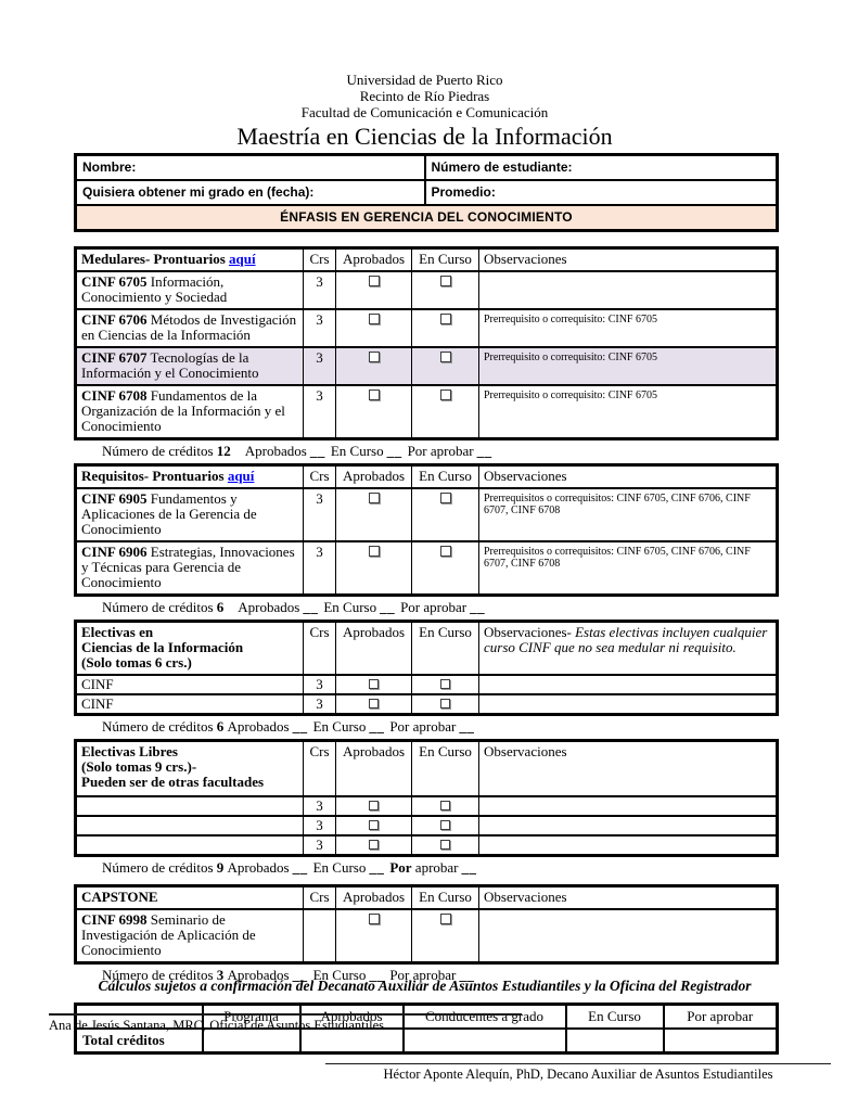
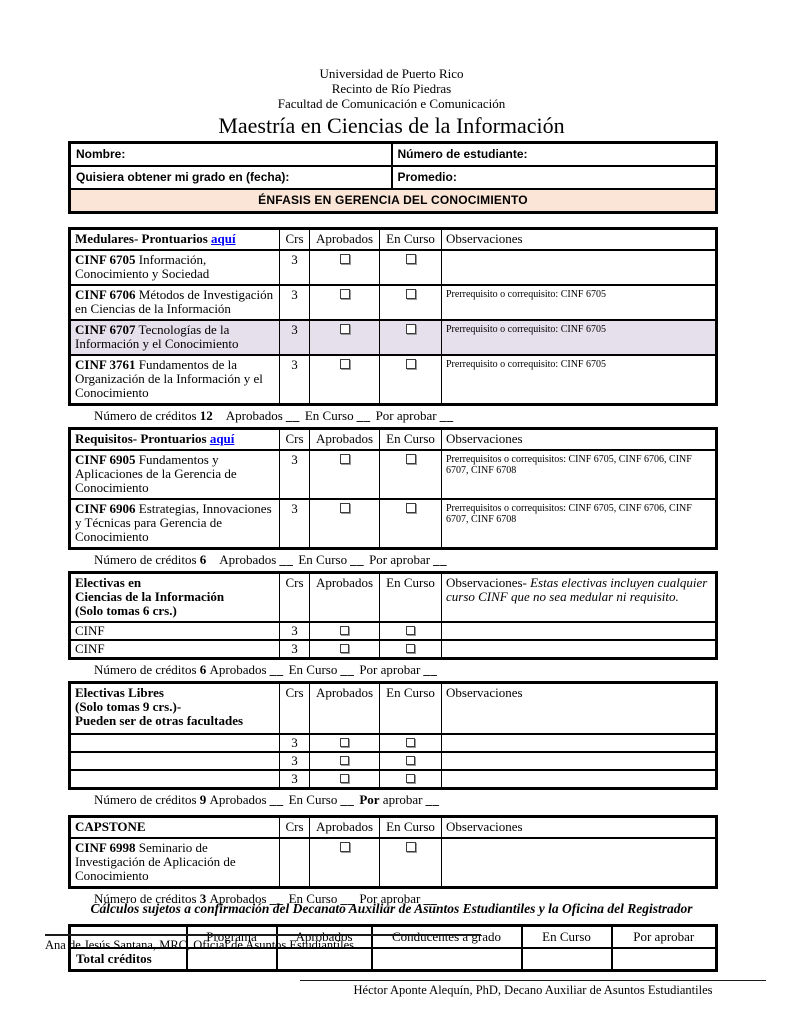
  Universidad de Puerto Rico
  Recinto de Río Piedras
  Facultad de Comunicación e Comunicación
  Maestría en Ciencias de la Información
  Nombre:	Número de estudiante:
  Quisiera obtener mi grado en (fecha):	Promedio:
  ÉNFASIS EN GERENCIA DEL CONOCIMIENTO
  Medulares- Prontuarios aquí	Crs	Aprobados	En Curso	Observaciones
  CINF 6705 Información, Conocimiento y Sociedad	3
  CINF 6706 Métodos de Investigación en Ciencias de la Información	3			Prerrequisito o correquisito: CINF 6705
  CINF 6707 Tecnologías de la Información y el Conocimiento	3			Prerrequisito o correquisito: CINF 6705
- CINF 6708 Fundamentos de la Organización de la Información y el Conocimiento	3			Prerrequisito o correquisito: CINF 6705
+ CINF 3761 Fundamentos de la Organización de la Información y el Conocimiento	3			Prerrequisito o correquisito: CINF 6705
  Número de créditos 12 Aprobados __ En Curso __ Por aprobar __
  Requisitos- Prontuarios aquí	Crs	Aprobados	En Curso	Observaciones
  CINF 6905 Fundamentos y Aplicaciones de la Gerencia de Conocimiento	3			Prerrequisitos o correquisitos: CINF 6705, CINF 6706, CINF 6707, CINF 6708
  CINF 6906 Estrategias, Innovaciones y Técnicas para Gerencia de Conocimiento	3			Prerrequisitos o correquisitos: CINF 6705, CINF 6706, CINF 6707, CINF 6708
  Número de créditos 6 Aprobados __ En Curso __ Por aprobar __
  Electivas en Ciencias de la Información (Solo tomas 6 crs.)	Crs	Aprobados	En Curso	Observaciones- Estas electivas incluyen cualquier curso CINF que no sea medular ni requisito.
  CINF	3
  CINF	3
  Número de créditos 6 Aprobados __ En Curso __ Por aprobar __
  Electivas Libres (Solo tomas 9 crs.)- Pueden ser de otras facultades	Crs	Aprobados	En Curso	Observaciones
  	3
  	3
  	3
  Número de créditos 9 Aprobados __ En Curso __ Por aprobar __
  CAPSTONE	Crs	Aprobados	En Curso	Observaciones
  CINF 6998 Seminario de Investigación de Aplicación de Conocimiento
  Número de créditos 3 Aprobados __ En Curso __ Por aprobar __
  	Programa	Aprobados	Conducentes a grado	En Curso	Por aprobar
  Total créditos
  Cálculos sujetos a confirmación del Decanato Auxiliar de Asuntos Estudiantiles y la Oficina del Registrador
  Ana de Jesús Santana, MRC, Oficial de Asuntos Estudiantiles
  Héctor Aponte Alequín, PhD, Decano Auxiliar de Asuntos Estudiantiles
